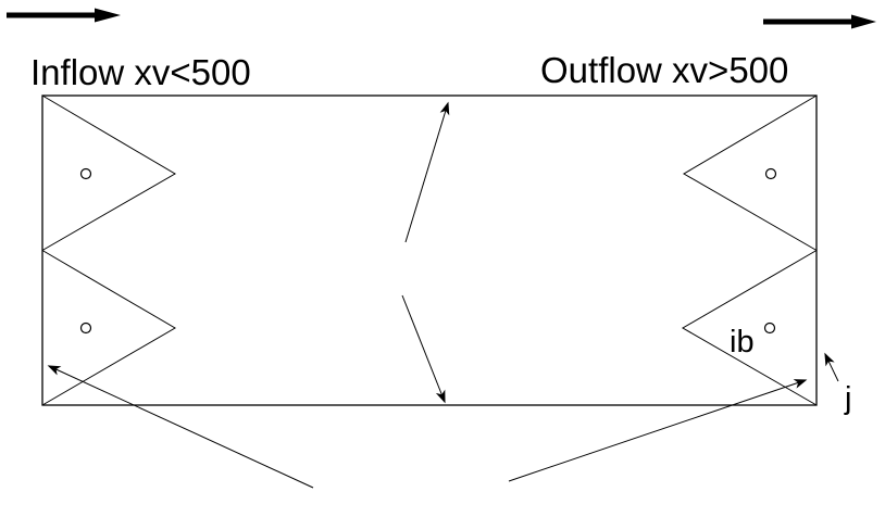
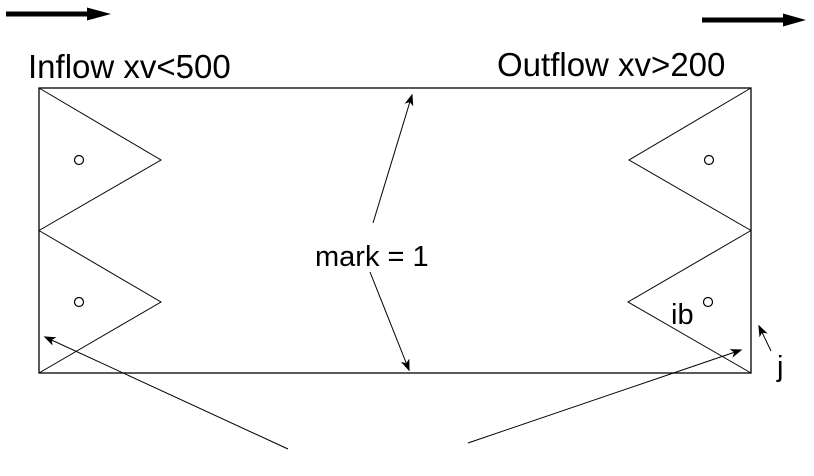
  Inflow xv<500
- Outflow xv>500
+ Outflow xv>200
+ mark = 1
  ib
  j
